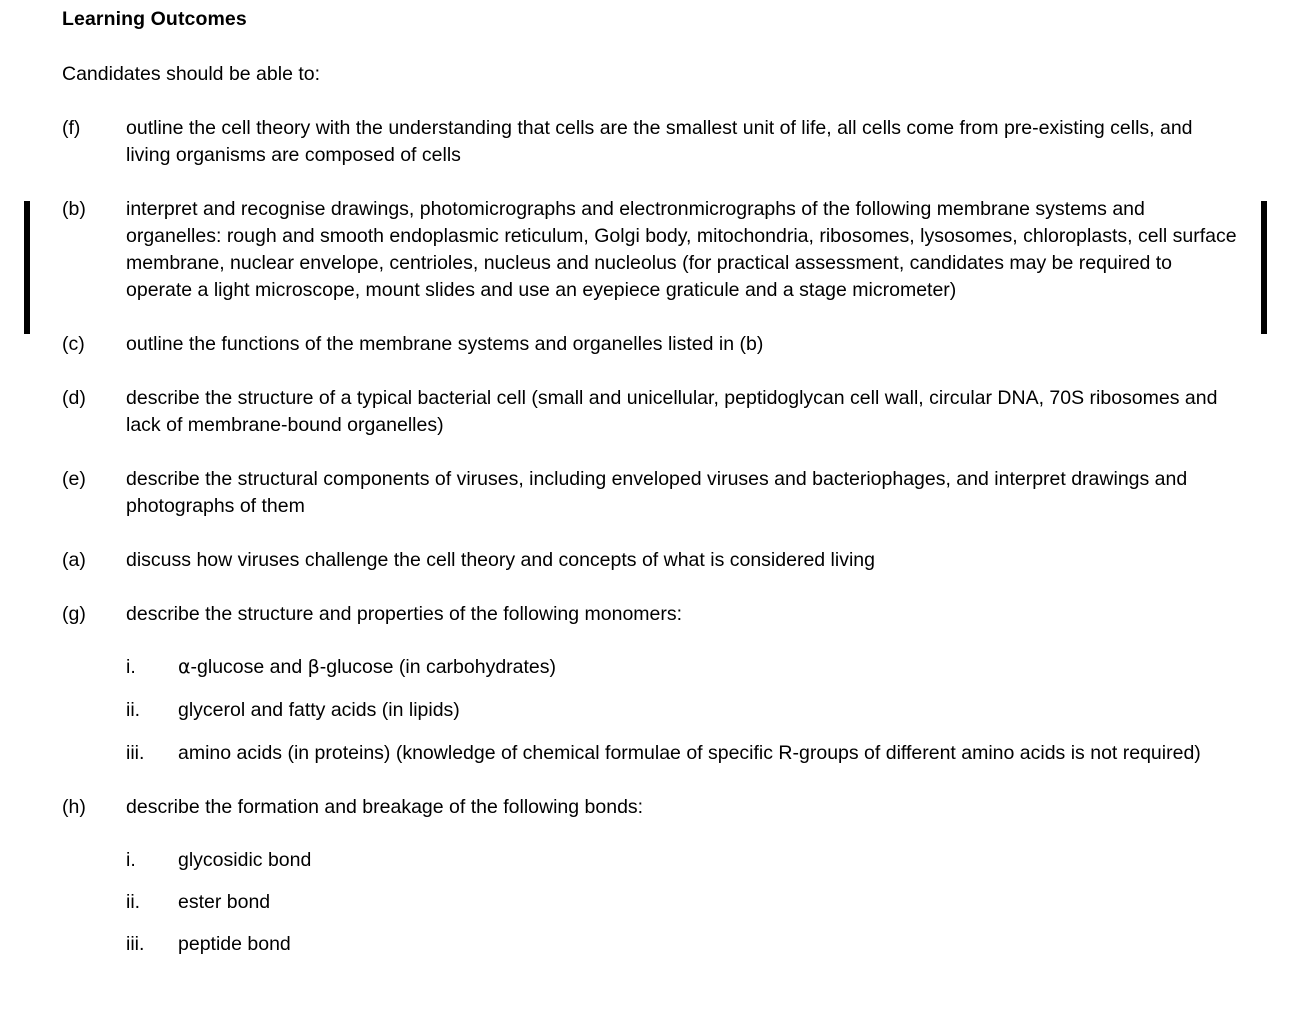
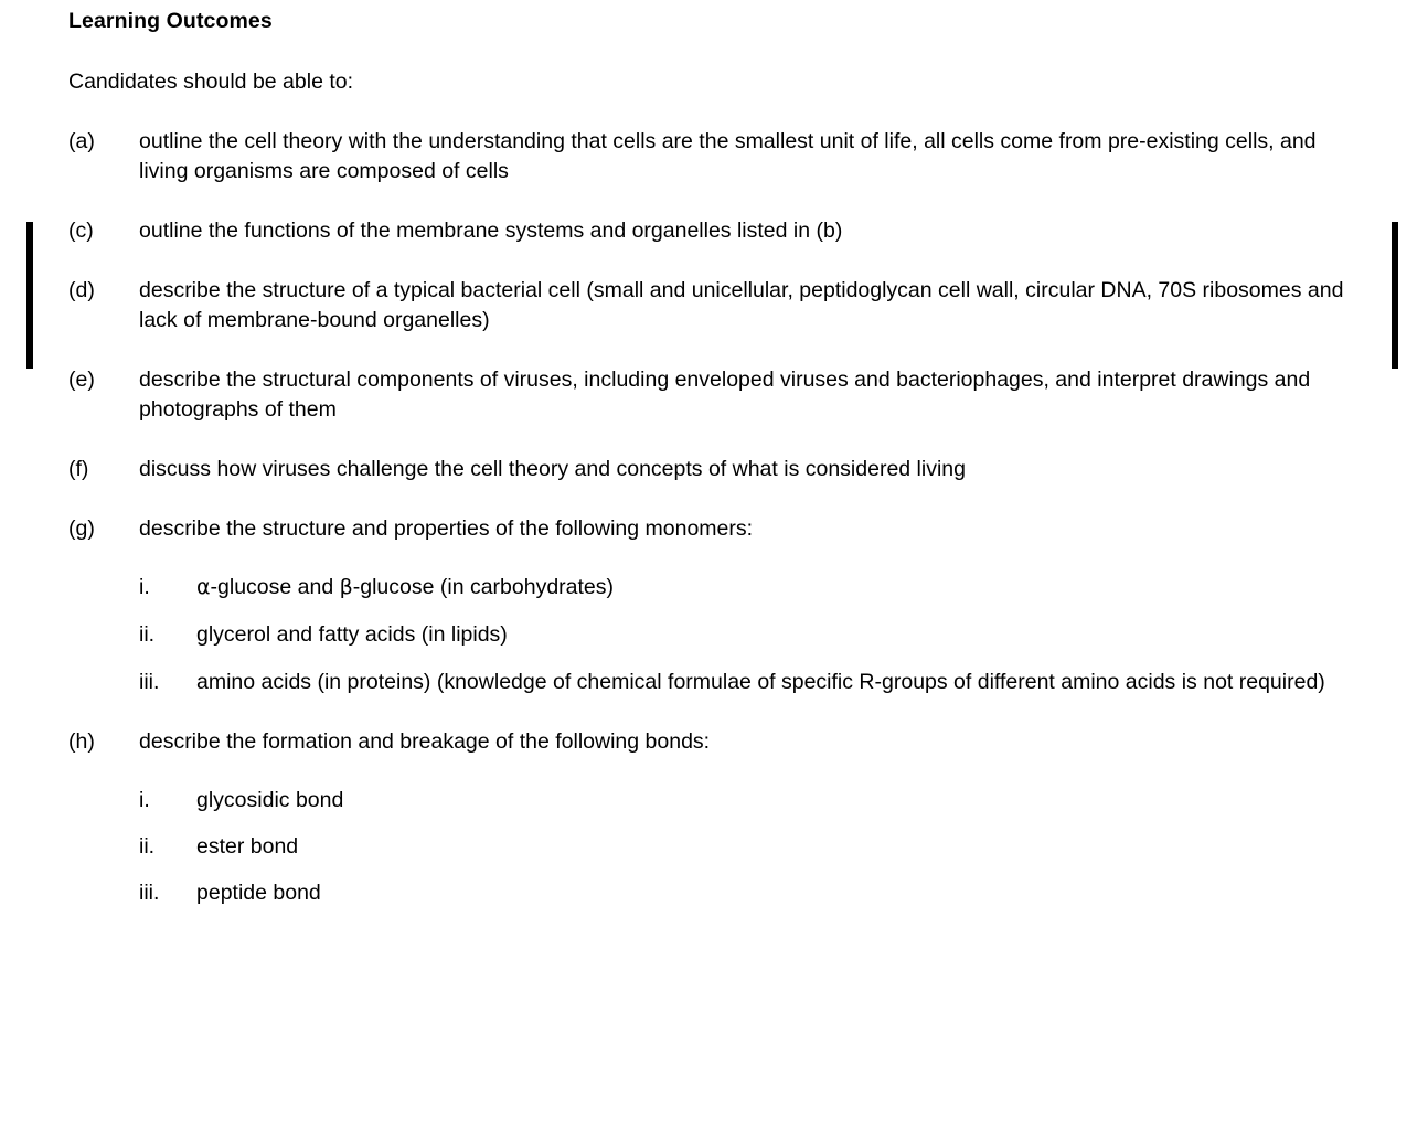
  Learning Outcomes
  Candidates should be able to:
- (f)
+ (a)
  outline the cell theory with the understanding that cells are the smallest unit of life, all cells come from pre-existing cells, and living organisms are composed of cells
- (b)
- interpret and recognise drawings, photomicrographs and electronmicrographs of the following membrane systems and organelles: rough and smooth endoplasmic reticulum, Golgi body, mitochondria, ribosomes, lysosomes, chloroplasts, cell surface membrane, nuclear envelope, centrioles, nucleus and nucleolus (for practical assessment, candidates may be required to operate a light microscope, mount slides and use an eyepiece graticule and a stage micrometer)
  (c)
  outline the functions of the membrane systems and organelles listed in (b)
  (d)
  describe the structure of a typical bacterial cell (small and unicellular, peptidoglycan cell wall, circular DNA, 70S ribosomes and lack of membrane-bound organelles)
  (e)
  describe the structural components of viruses, including enveloped viruses and bacteriophages, and interpret drawings and photographs of them
- (a)
+ (f)
  discuss how viruses challenge the cell theory and concepts of what is considered living
  (g)
  describe the structure and properties of the following monomers:
  i.
  α-glucose and β-glucose (in carbohydrates)
  ii.
  glycerol and fatty acids (in lipids)
  iii.
  amino acids (in proteins) (knowledge of chemical formulae of specific R-groups of different amino acids is not required)
  (h)
  describe the formation and breakage of the following bonds:
  i.
  glycosidic bond
  ii.
  ester bond
  iii.
  peptide bond
